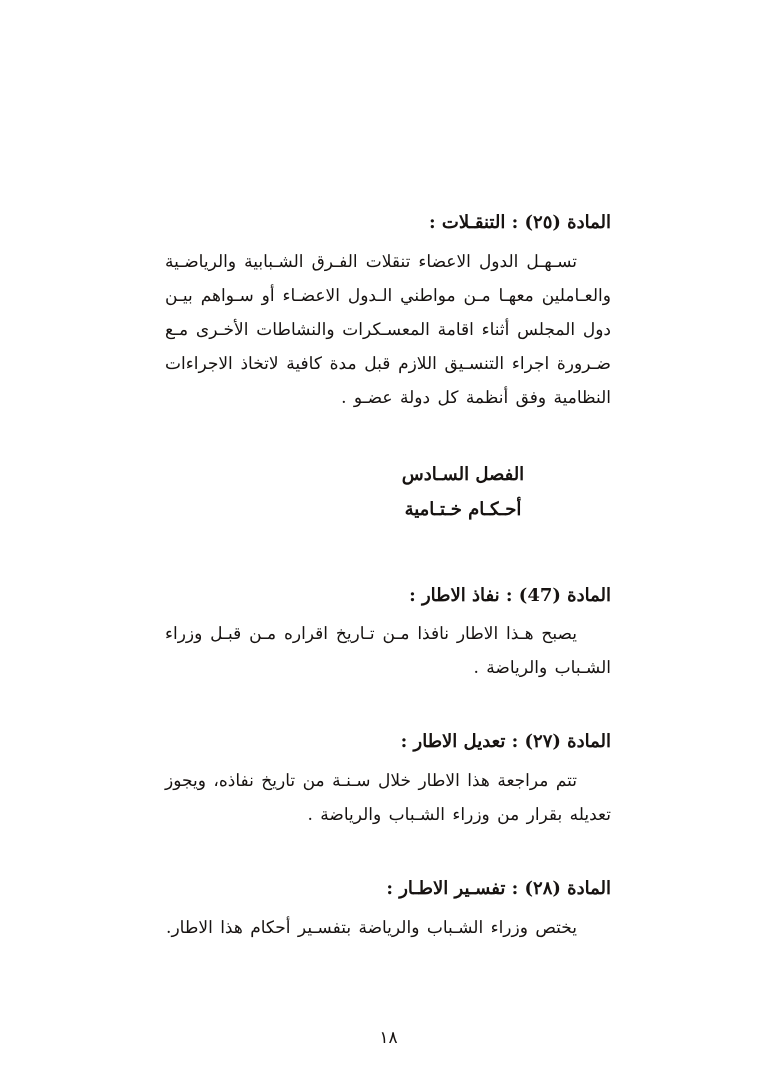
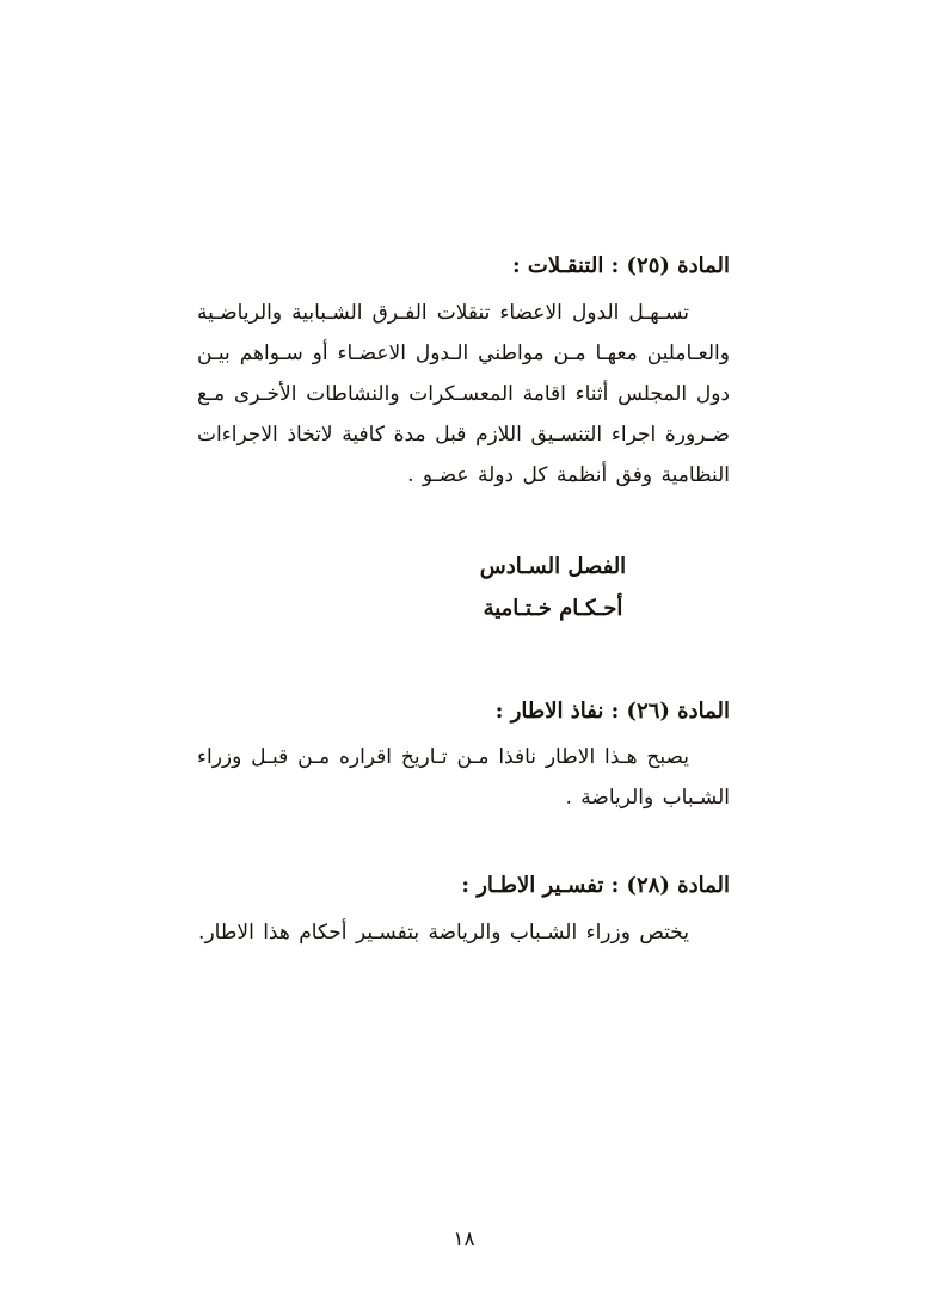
  المادة (٢٥) : التنقـلات :
  تسـهـل الدول الاعضاء تنقلات الفـرق الشـبابية والرياضـية والعـاملين معهـا مـن مواطني الـدول الاعضـاء أو سـواهم بيـن دول المجلس أثناء اقامة المعسـكرات والنشاطات الأخـرى مـع ضـرورة اجراء التنسـيق اللازم قبل مدة كافية لاتخاذ الاجراءات النظامية وفق أنظمة كل دولة عضـو .
  الفصل السـادس
  أحـكـام خـتـامية
- المادة (47) : نفاذ الاطار :
+ المادة (٢٦) : نفاذ الاطار :
  يصبح هـذا الاطار نافذا مـن تـاريخ اقراره مـن قبـل وزراء الشـباب والرياضة .
- المادة (٢٧) : تعديل الاطار :
- تتم مراجعة هذا الاطار خلال سـنـة من تاريخ نفاذه، ويجوز تعديله بقرار من وزراء الشـباب والرياضة .
  المادة (٢٨) : تفسـير الاطـار :
  يختص وزراء الشـباب والرياضة بتفسـير أحكام هذا الاطار.
  ١٨
